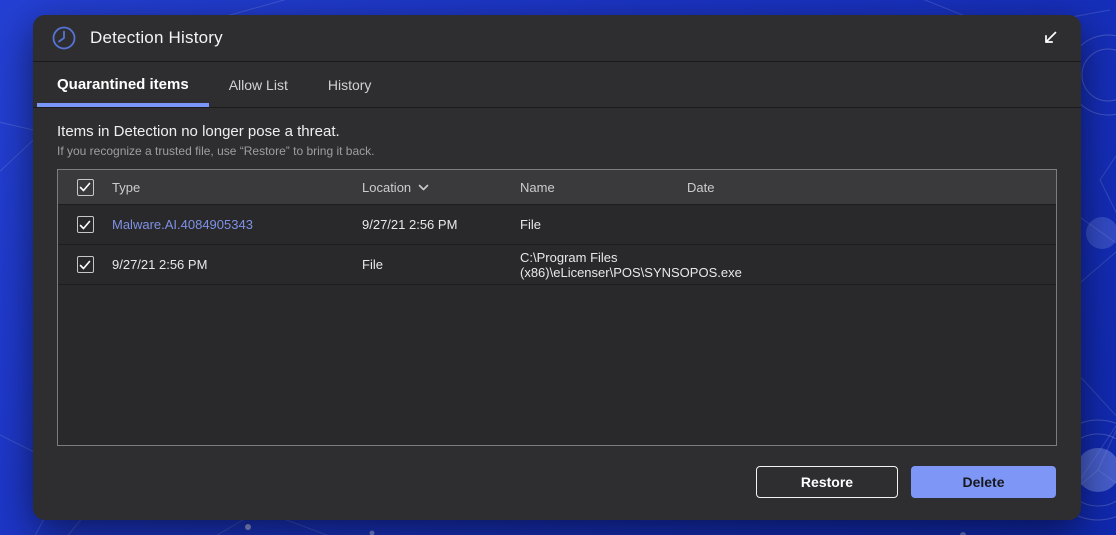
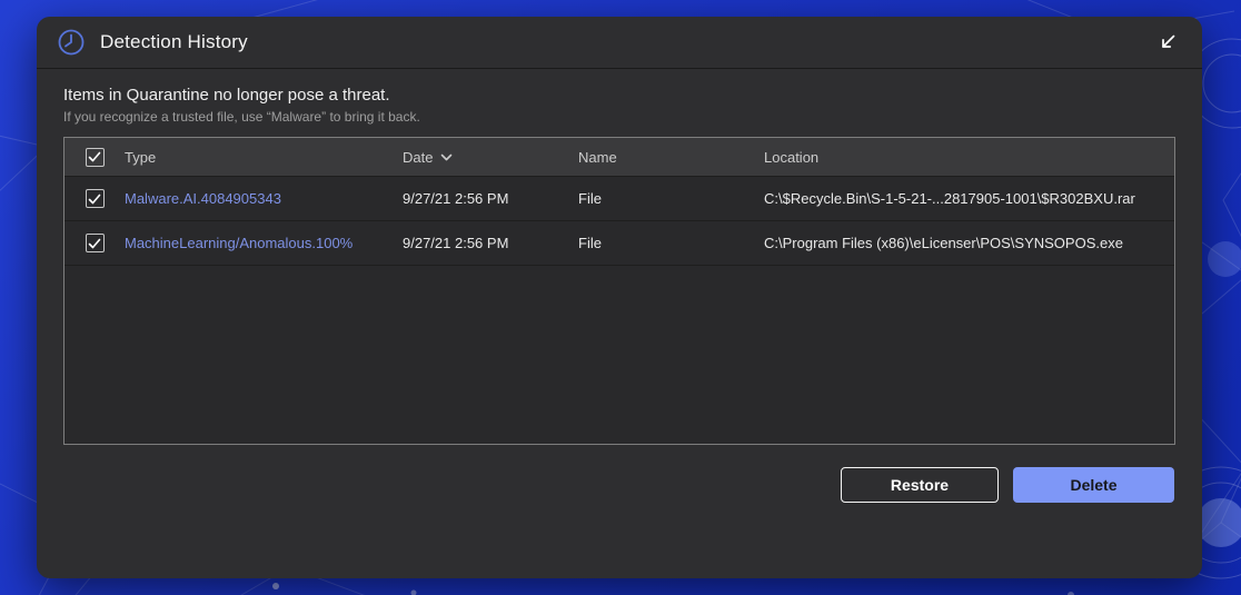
  Detection History
- Quarantined items
- Allow List
- History
- Items in Detection no longer pose a threat.
+ Items in Quarantine no longer pose a threat.
- If you recognize a trusted file, use “Restore” to bring it back.
+ If you recognize a trusted file, use “Malware” to bring it back.
  Type
- Location
+ Date
  Name
- Date
+ Location
  Malware.AI.4084905343
  9/27/21 2:56 PM
  File
+ C:\$Recycle.Bin\S-1-5-21-...2817905-1001\$R302BXU.rar
+ MachineLearning/Anomalous.100%
  9/27/21 2:56 PM
  File
  C:\Program Files (x86)\eLicenser\POS\SYNSOPOS.exe
  Restore
  Delete
